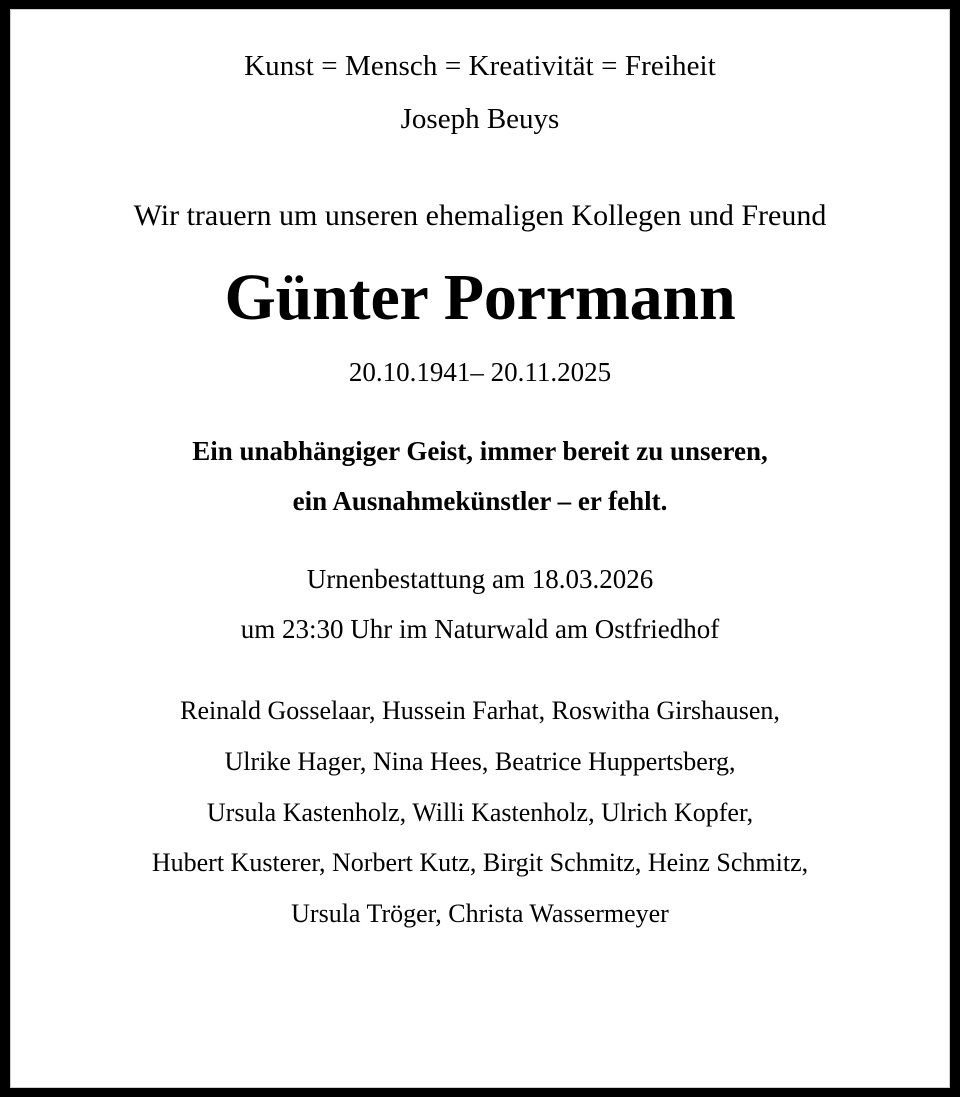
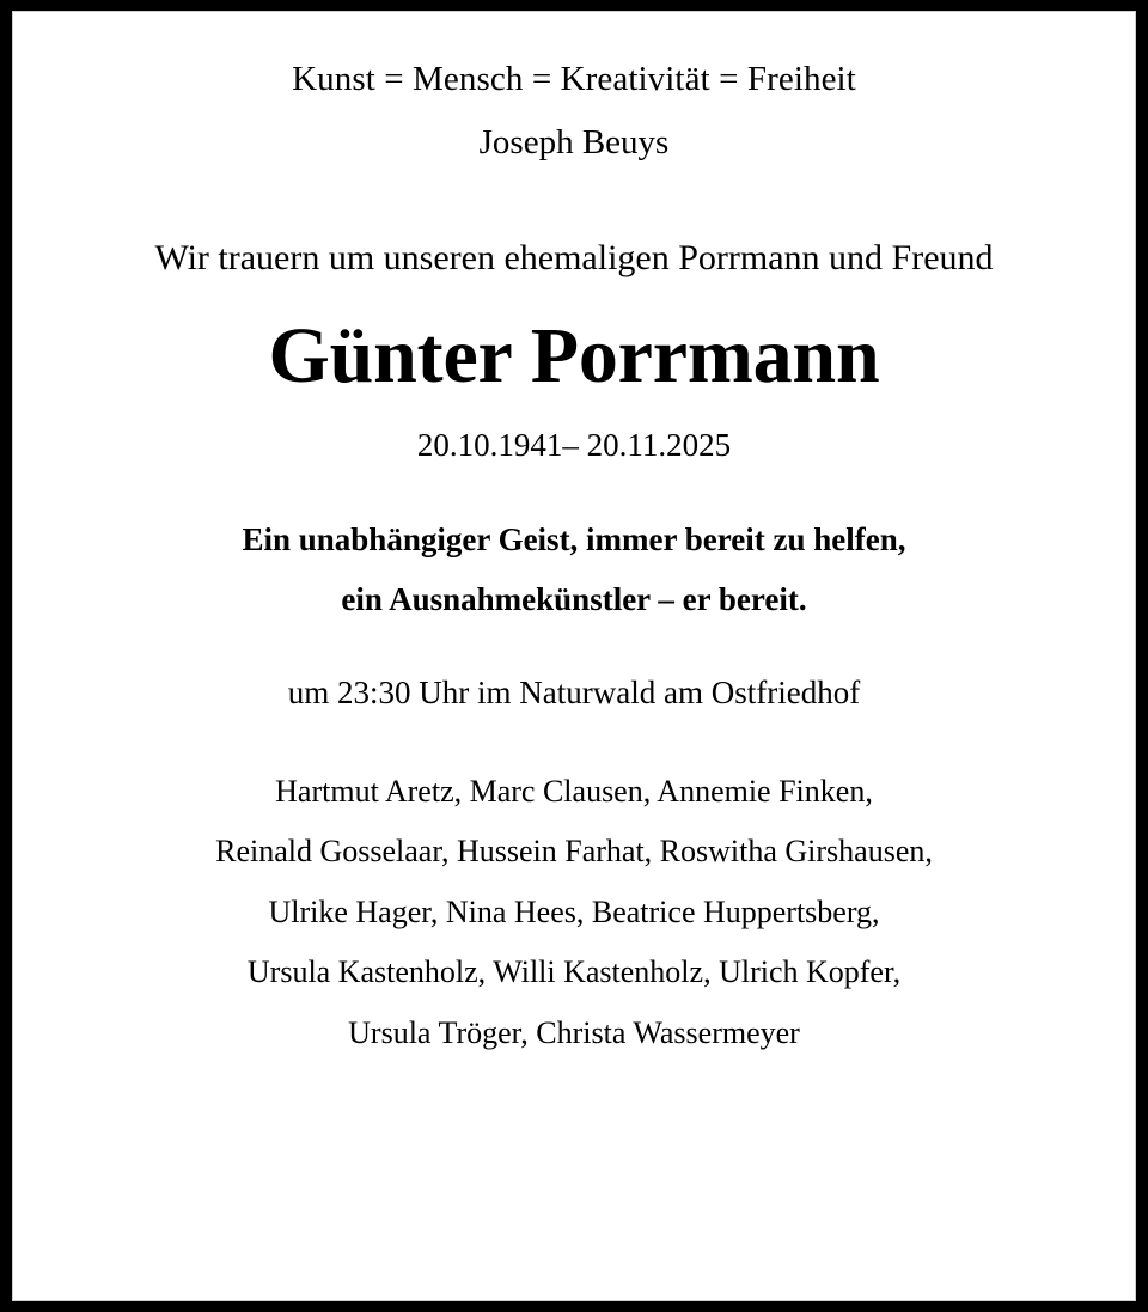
  Kunst = Mensch = Kreativität = Freiheit
  Joseph Beuys
- Wir trauern um unseren ehemaligen Kollegen und Freund
+ Wir trauern um unseren ehemaligen Porrmann und Freund
  Günter Porrmann
  20.10.1941– 20.11.2025
- Ein unabhängiger Geist, immer bereit zu unseren,
+ Ein unabhängiger Geist, immer bereit zu helfen,
- ein Ausnahmekünstler – er fehlt.
+ ein Ausnahmekünstler – er bereit.
- Urnenbestattung am 18.03.2026
  um 23:30 Uhr im Naturwald am Ostfriedhof
+ Hartmut Aretz, Marc Clausen, Annemie Finken,
  Reinald Gosselaar, Hussein Farhat, Roswitha Girshausen,
  Ulrike Hager, Nina Hees, Beatrice Huppertsberg,
  Ursula Kastenholz, Willi Kastenholz, Ulrich Kopfer,
- Hubert Kusterer, Norbert Kutz, Birgit Schmitz, Heinz Schmitz,
  Ursula Tröger, Christa Wassermeyer
